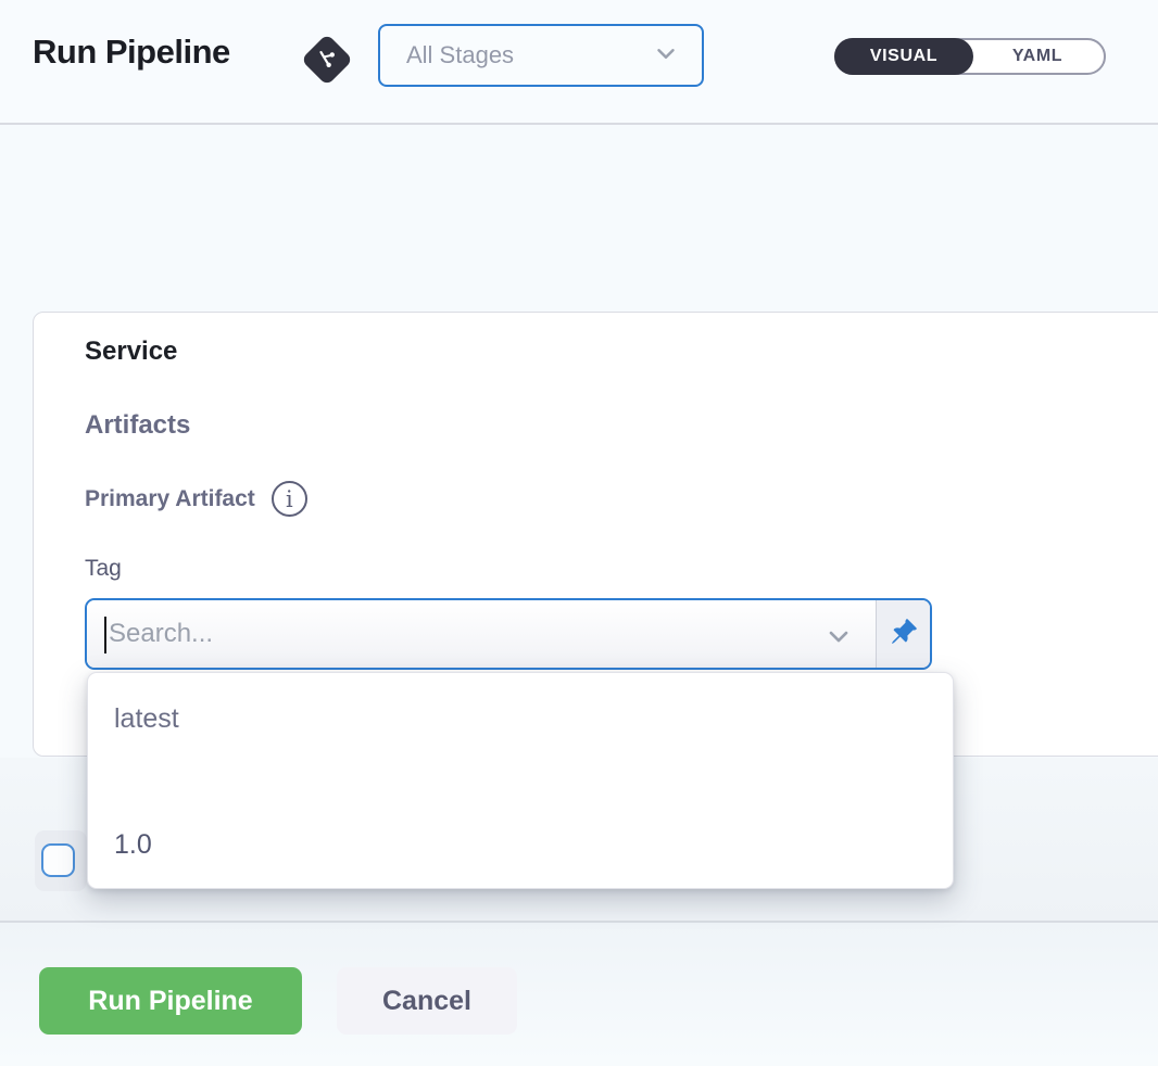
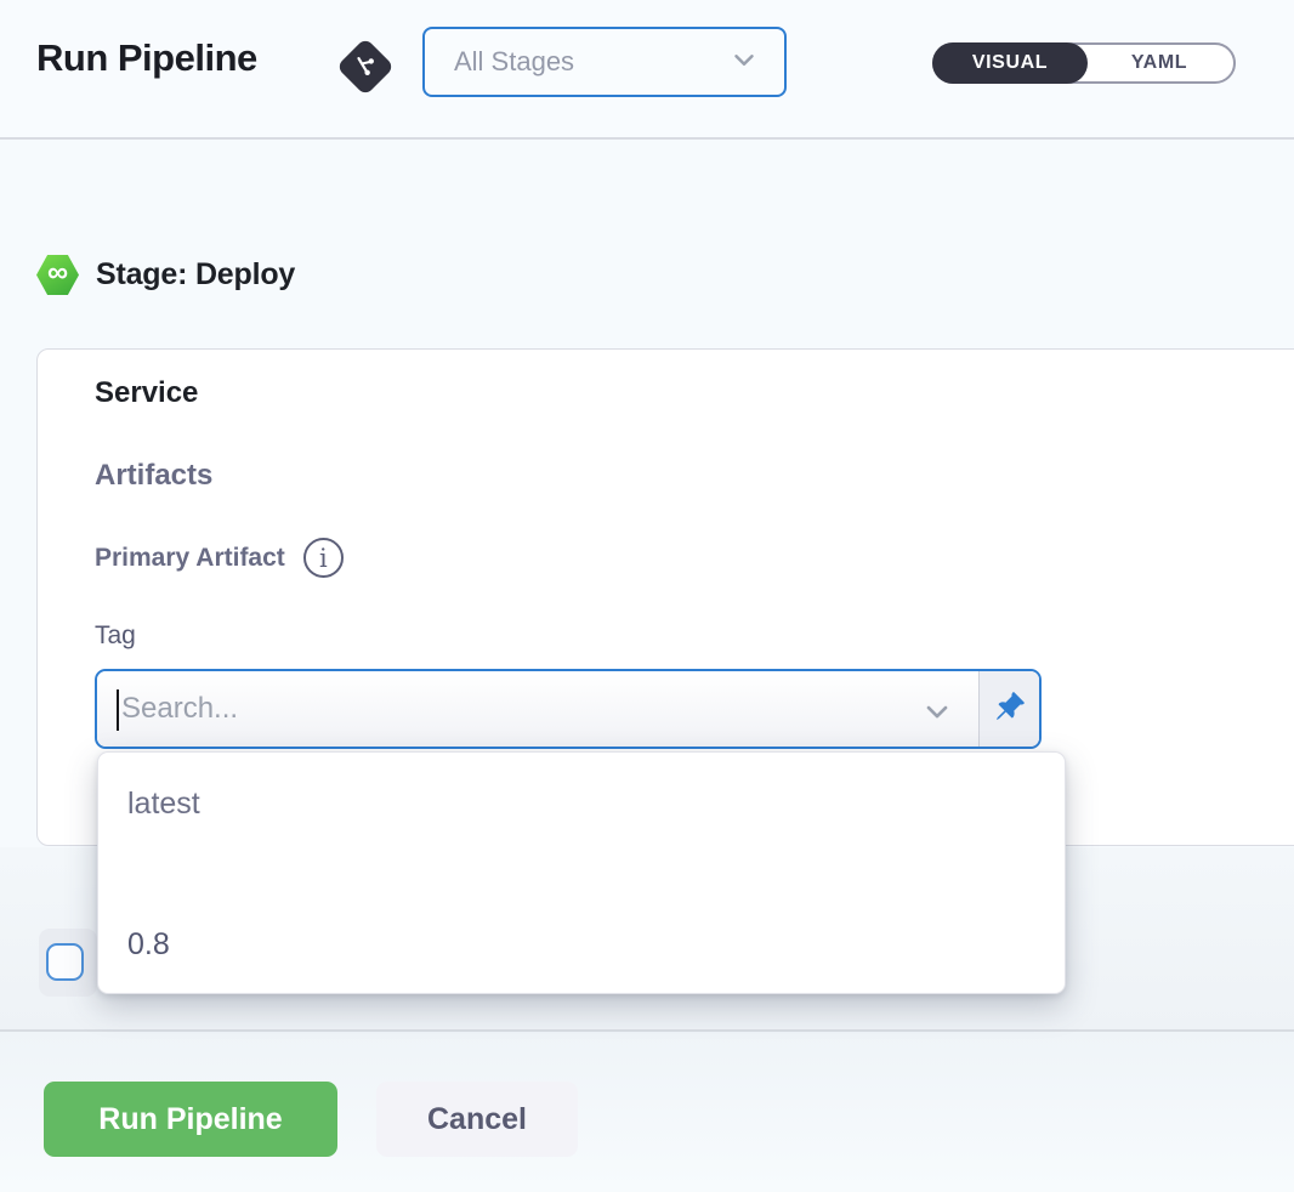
  Run Pipeline
  All Stages
  VISUAL
  YAML
+ ∞
+ Stage: Deploy
  Service
  Artifacts
  Primary Artifact
  i
  Tag
  Search...
  latest
- 1.0
+ 0.8
  Run Pipeline
  Cancel
